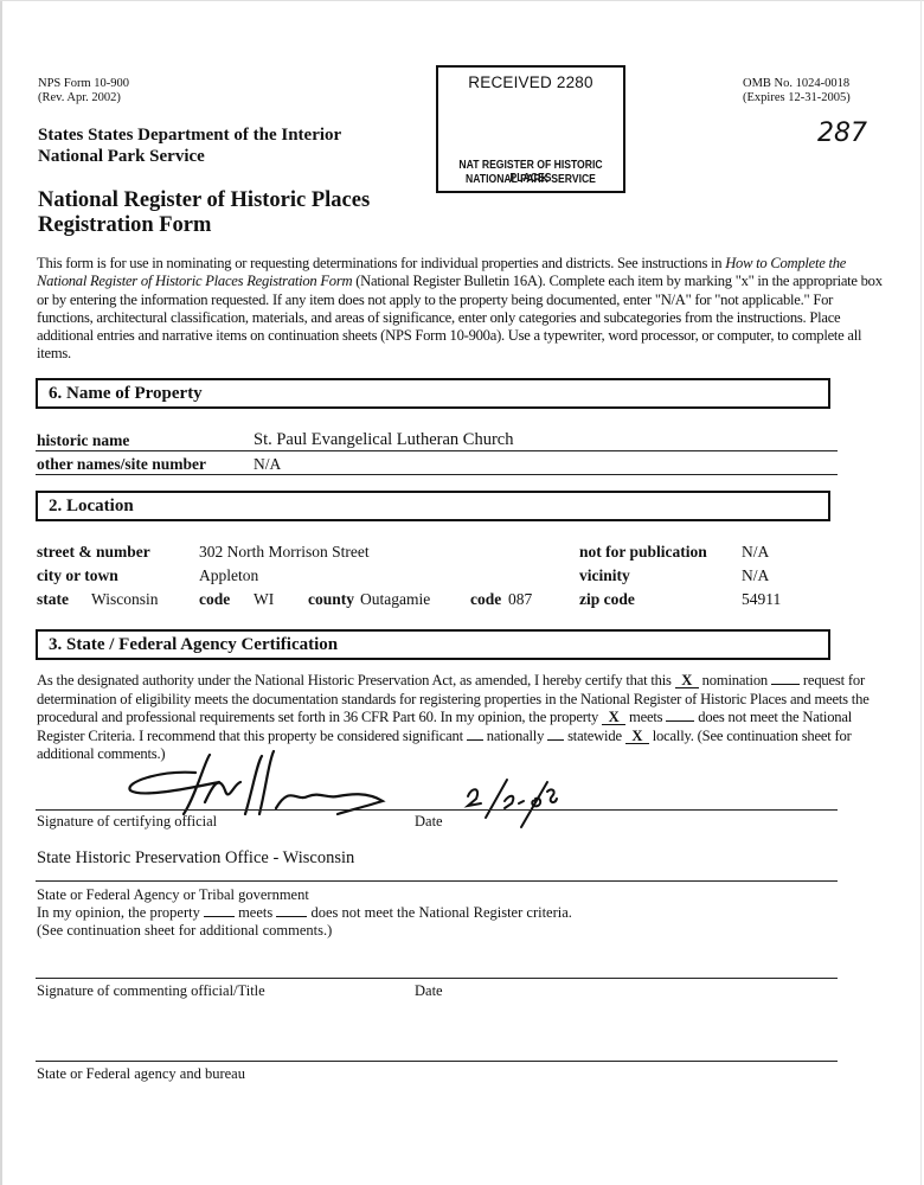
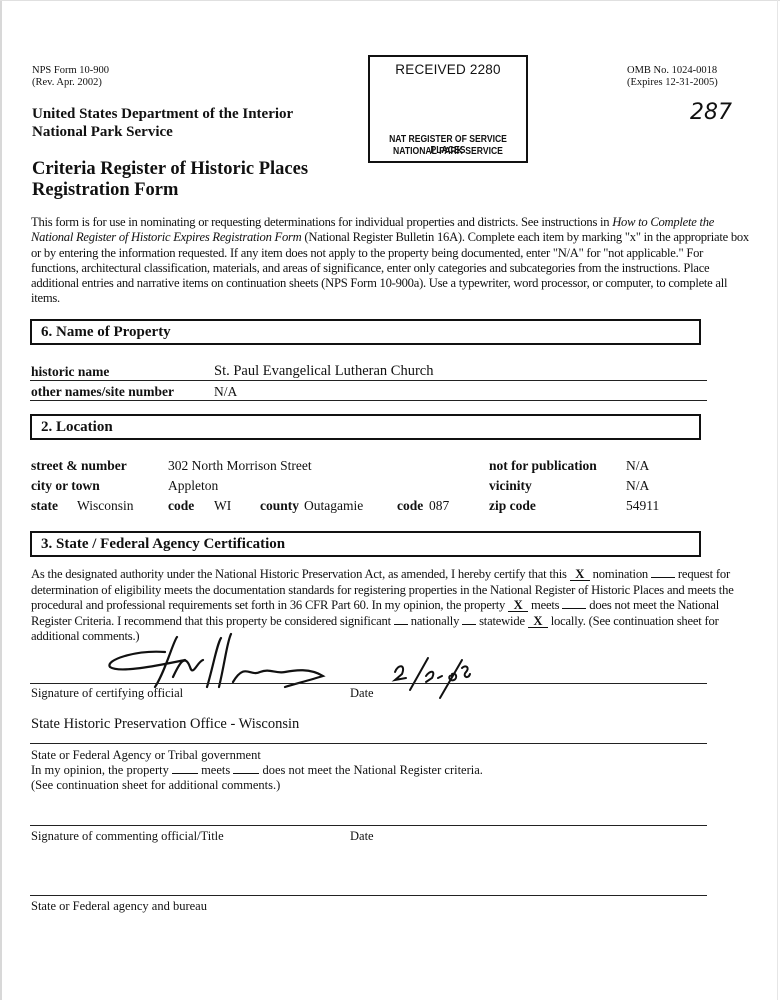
  NPS Form 10-900
  (Rev. Apr. 2002)
- States States Department of the Interior
+ United States Department of the Interior
  National Park Service
- National Register of Historic Places
+ Criteria Register of Historic Places
  Registration Form
  RECEIVED 2280
- NAT REGISTER OF HISTORIC PLACES
+ NAT REGISTER OF SERVICE PLACES
  NATIONAL PARK SERVICE
  OMB No. 1024-0018
  (Expires 12-31-2005)
  287
- This form is for use in nominating or requesting determinations for individual properties and districts. See instructions in How to Complete the National Register of Historic Places Registration Form (National Register Bulletin 16A). Complete each item by marking "x" in the appropriate box or by entering the information requested. If any item does not apply to the property being documented, enter "N/A" for "not applicable." For functions, architectural classification, materials, and areas of significance, enter only categories and subcategories from the instructions. Place additional entries and narrative items on continuation sheets (NPS Form 10-900a). Use a typewriter, word processor, or computer, to complete all items.
+ This form is for use in nominating or requesting determinations for individual properties and districts. See instructions in How to Complete the National Register of Historic Expires Registration Form (National Register Bulletin 16A). Complete each item by marking "x" in the appropriate box or by entering the information requested. If any item does not apply to the property being documented, enter "N/A" for "not applicable." For functions, architectural classification, materials, and areas of significance, enter only categories and subcategories from the instructions. Place additional entries and narrative items on continuation sheets (NPS Form 10-900a). Use a typewriter, word processor, or computer, to complete all items.
  6. Name of Property
  historic name
  St. Paul Evangelical Lutheran Church
  other names/site number
  N/A
  2. Location
  street & number
  302 North Morrison Street
  not for publication
  N/A
  city or town
  Appleton
  vicinity
  N/A
  state
  Wisconsin
  code
  WI
  county
  Outagamie
  code
  087
  zip code
  54911
  3. State / Federal Agency Certification
  As the designated authority under the National Historic Preservation Act, as amended, I hereby certify that this X nomination request for determination of eligibility meets the documentation standards for registering properties in the National Register of Historic Places and meets the procedural and professional requirements set forth in 36 CFR Part 60. In my opinion, the property X meets does not meet the National Register Criteria. I recommend that this property be considered significant nationally statewide X locally. (See continuation sheet for additional comments.)
  Signature of certifying official
  Date
  State Historic Preservation Office - Wisconsin
  State or Federal Agency or Tribal government
  In my opinion, the property meets does not meet the National Register criteria.
  (See continuation sheet for additional comments.)
  Signature of commenting official/Title
  Date
  State or Federal agency and bureau
